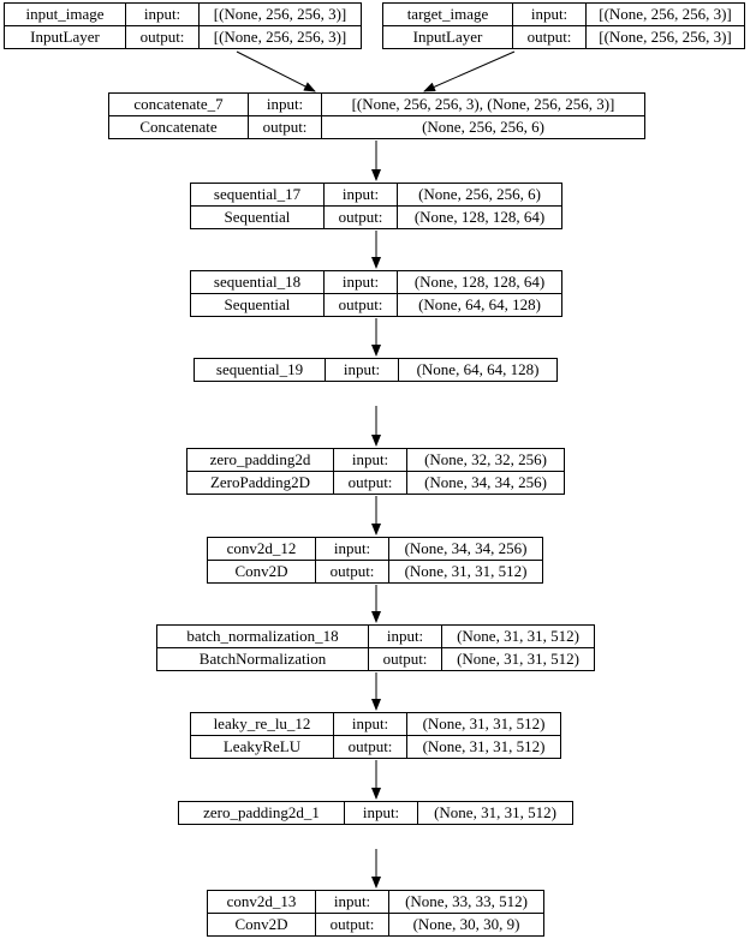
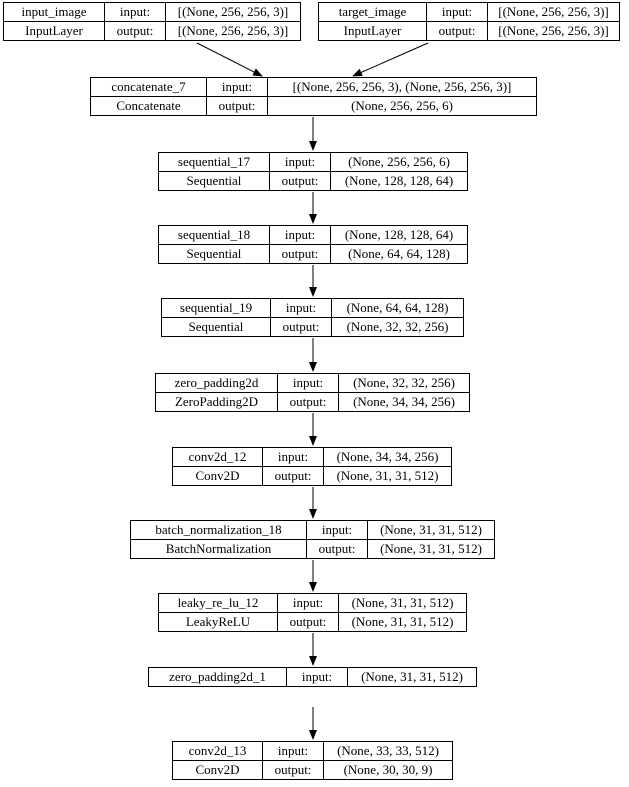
  input_image	input:	[(None, 256, 256, 3)]
  InputLayer	output:	[(None, 256, 256, 3)]
  target_image	input:	[(None, 256, 256, 3)]
  InputLayer	output:	[(None, 256, 256, 3)]
  concatenate_7	input:	[(None, 256, 256, 3), (None, 256, 256, 3)]
  Concatenate	output:	(None, 256, 256, 6)
  sequential_17	input:	(None, 256, 256, 6)
  Sequential	output:	(None, 128, 128, 64)
  sequential_18	input:	(None, 128, 128, 64)
  Sequential	output:	(None, 64, 64, 128)
  sequential_19	input:	(None, 64, 64, 128)
+ Sequential	output:	(None, 32, 32, 256)
  zero_padding2d	input:	(None, 32, 32, 256)
  ZeroPadding2D	output:	(None, 34, 34, 256)
  conv2d_12	input:	(None, 34, 34, 256)
  Conv2D	output:	(None, 31, 31, 512)
  batch_normalization_18	input:	(None, 31, 31, 512)
  BatchNormalization	output:	(None, 31, 31, 512)
  leaky_re_lu_12	input:	(None, 31, 31, 512)
  LeakyReLU	output:	(None, 31, 31, 512)
  zero_padding2d_1	input:	(None, 31, 31, 512)
  conv2d_13	input:	(None, 33, 33, 512)
  Conv2D	output:	(None, 30, 30, 9)
